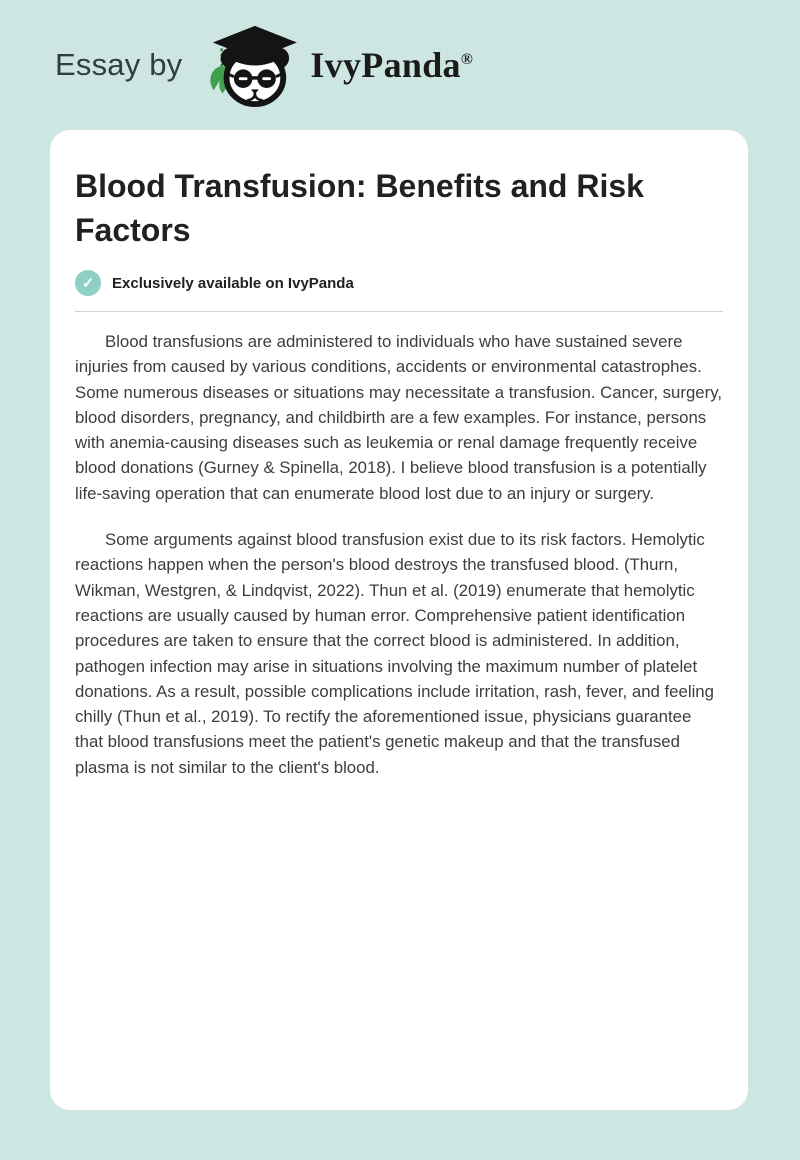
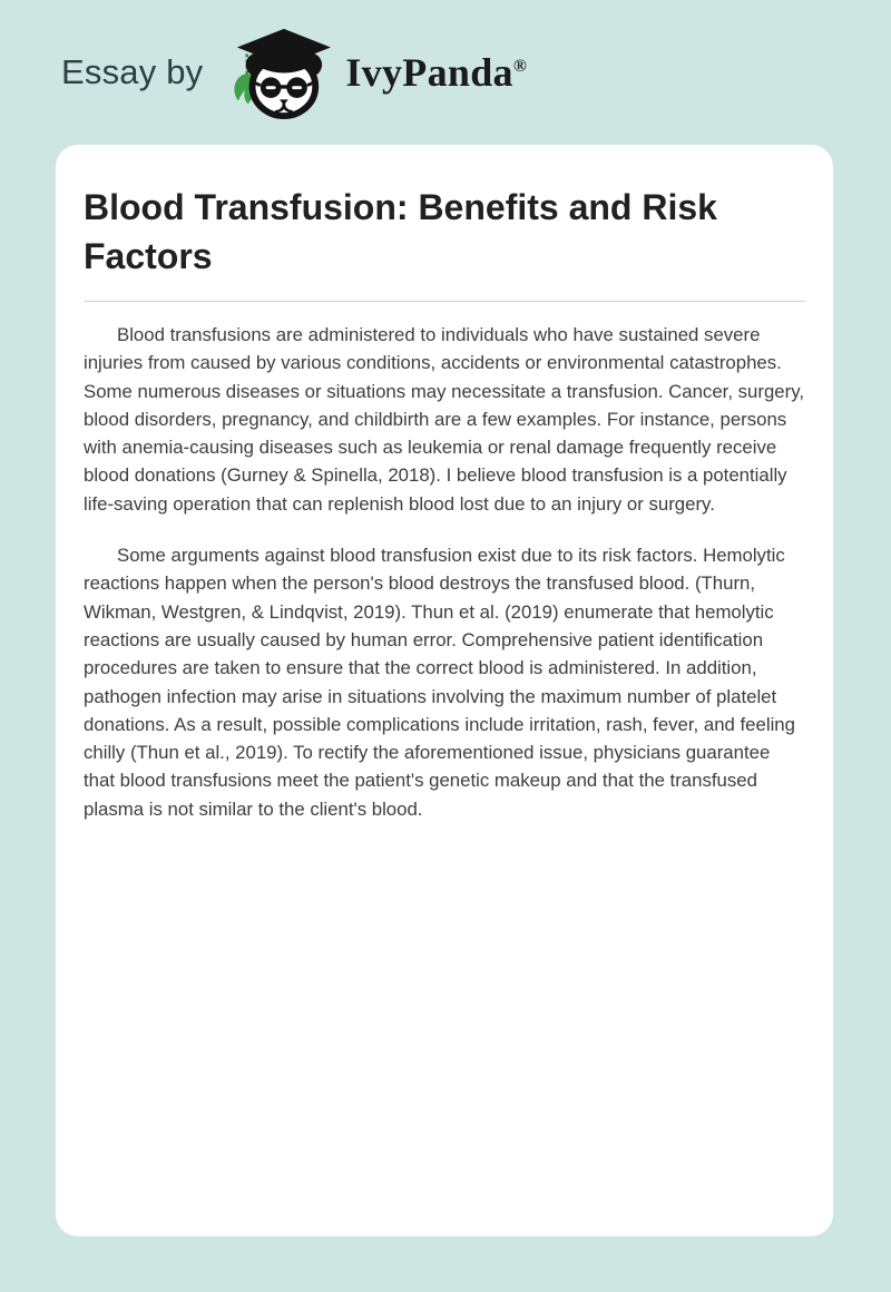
  Essay by
  IvyPanda®
  Blood Transfusion: Benefits and Risk Factors
- ✓
- Exclusively available on IvyPanda
- Blood transfusions are administered to individuals who have sustained severe injuries from caused by various conditions, accidents or environmental catastrophes. Some numerous diseases or situations may necessitate a transfusion. Cancer, surgery, blood disorders, pregnancy, and childbirth are a few examples. For instance, persons with anemia-causing diseases such as leukemia or renal damage frequently receive blood donations (Gurney & Spinella, 2018). I believe blood transfusion is a potentially life-saving operation that can enumerate blood lost due to an injury or surgery.
+ Blood transfusions are administered to individuals who have sustained severe injuries from caused by various conditions, accidents or environmental catastrophes. Some numerous diseases or situations may necessitate a transfusion. Cancer, surgery, blood disorders, pregnancy, and childbirth are a few examples. For instance, persons with anemia-causing diseases such as leukemia or renal damage frequently receive blood donations (Gurney & Spinella, 2018). I believe blood transfusion is a potentially life-saving operation that can replenish blood lost due to an injury or surgery.
- Some arguments against blood transfusion exist due to its risk factors. Hemolytic reactions happen when the person's blood destroys the transfused blood. (Thurn, Wikman, Westgren, & Lindqvist, 2022). Thun et al. (2019) enumerate that hemolytic reactions are usually caused by human error. Comprehensive patient identification procedures are taken to ensure that the correct blood is administered. In addition, pathogen infection may arise in situations involving the maximum number of platelet donations. As a result, possible complications include irritation, rash, fever, and feeling chilly (Thun et al., 2019). To rectify the aforementioned issue, physicians guarantee that blood transfusions meet the patient's genetic makeup and that the transfused plasma is not similar to the client's blood.
+ Some arguments against blood transfusion exist due to its risk factors. Hemolytic reactions happen when the person's blood destroys the transfused blood. (Thurn, Wikman, Westgren, & Lindqvist, 2019). Thun et al. (2019) enumerate that hemolytic reactions are usually caused by human error. Comprehensive patient identification procedures are taken to ensure that the correct blood is administered. In addition, pathogen infection may arise in situations involving the maximum number of platelet donations. As a result, possible complications include irritation, rash, fever, and feeling chilly (Thun et al., 2019). To rectify the aforementioned issue, physicians guarantee that blood transfusions meet the patient's genetic makeup and that the transfused plasma is not similar to the client's blood.
